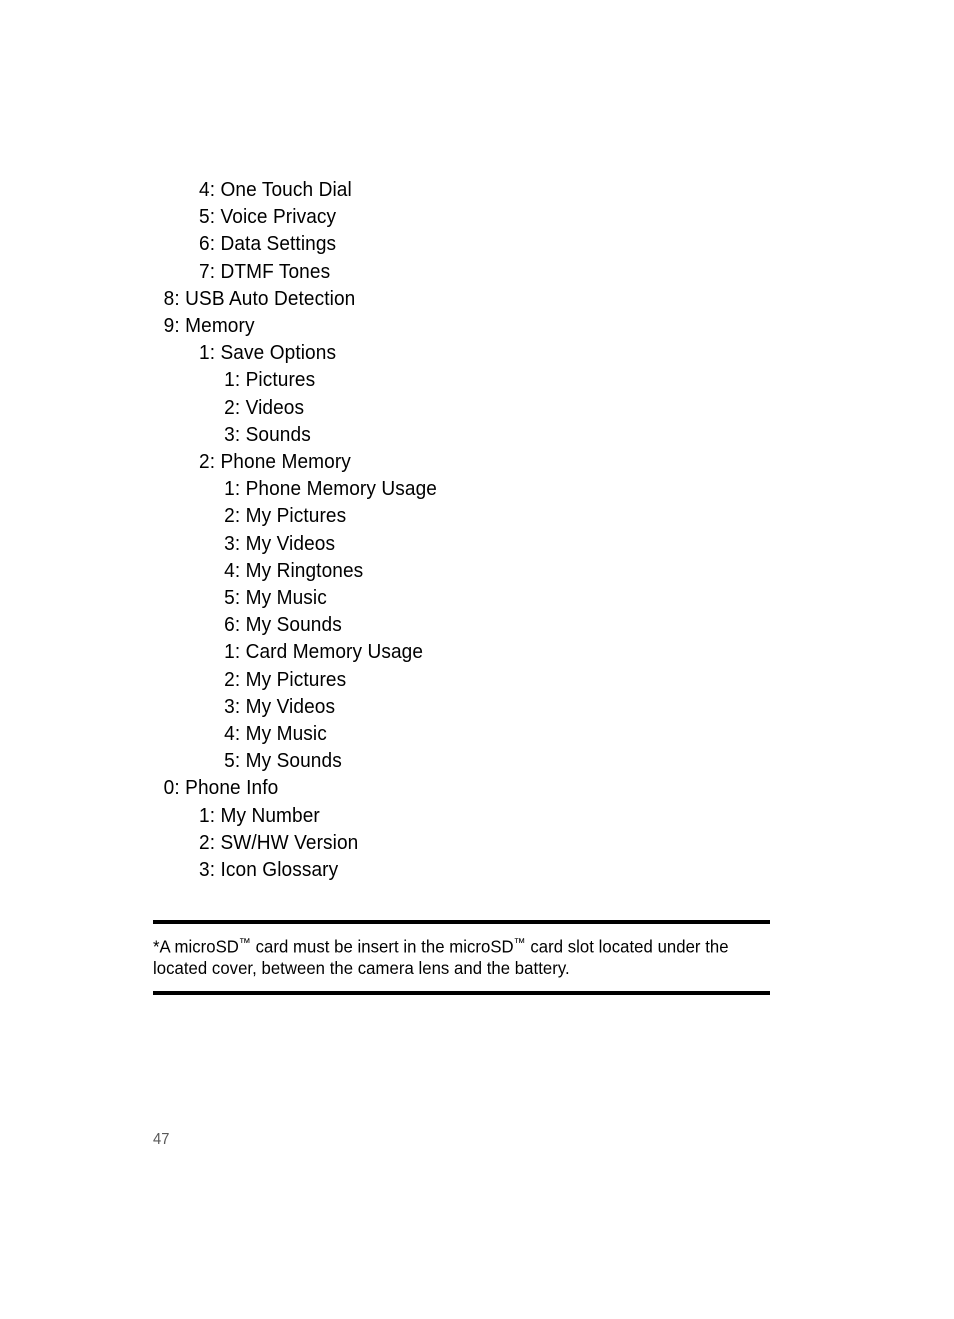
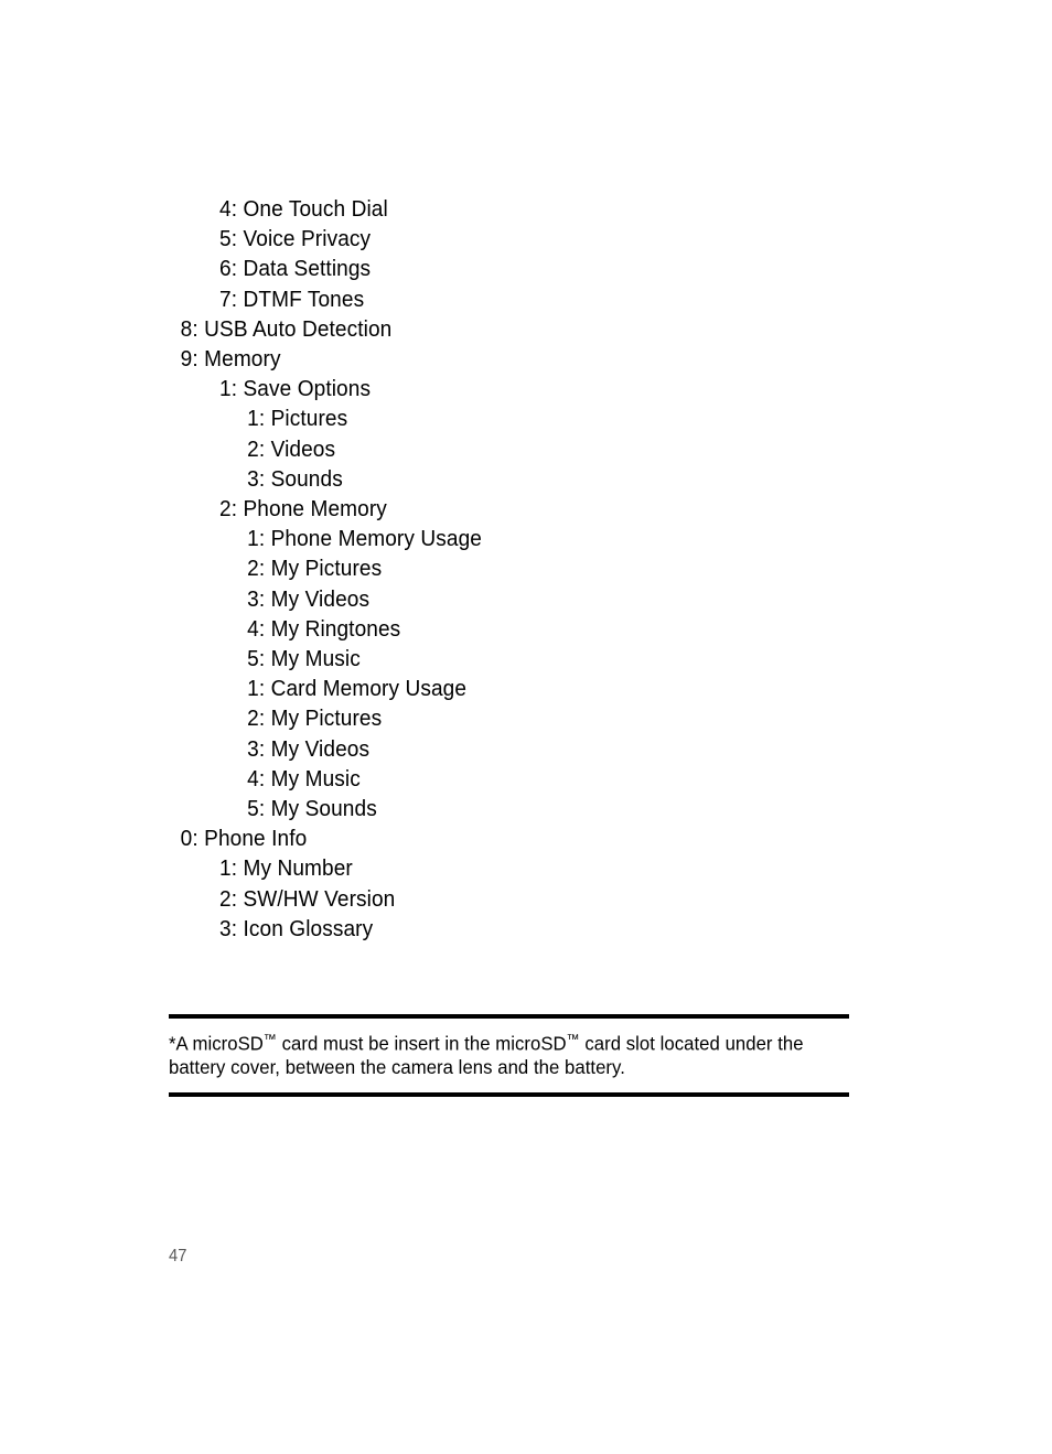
  4: One Touch Dial
  5: Voice Privacy
  6: Data Settings
  7: DTMF Tones
  8: USB Auto Detection
  9: Memory
  1: Save Options
  1: Pictures
  2: Videos
  3: Sounds
  2: Phone Memory
  1: Phone Memory Usage
  2: My Pictures
  3: My Videos
  4: My Ringtones
  5: My Music
- 6: My Sounds
  1: Card Memory Usage
  2: My Pictures
  3: My Videos
  4: My Music
  5: My Sounds
  0: Phone Info
  1: My Number
  2: SW/HW Version
  3: Icon Glossary
- *A microSD™ card must be insert in the microSD™ card slot located under the located cover, between the camera lens and the battery.
+ *A microSD™ card must be insert in the microSD™ card slot located under the battery cover, between the camera lens and the battery.
  47
